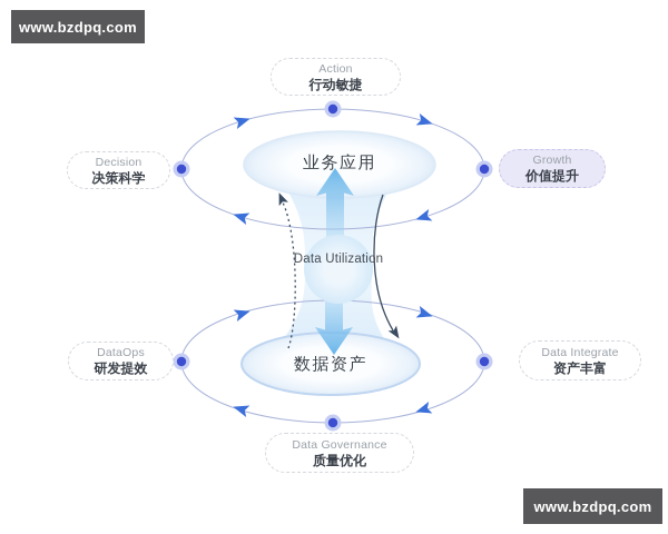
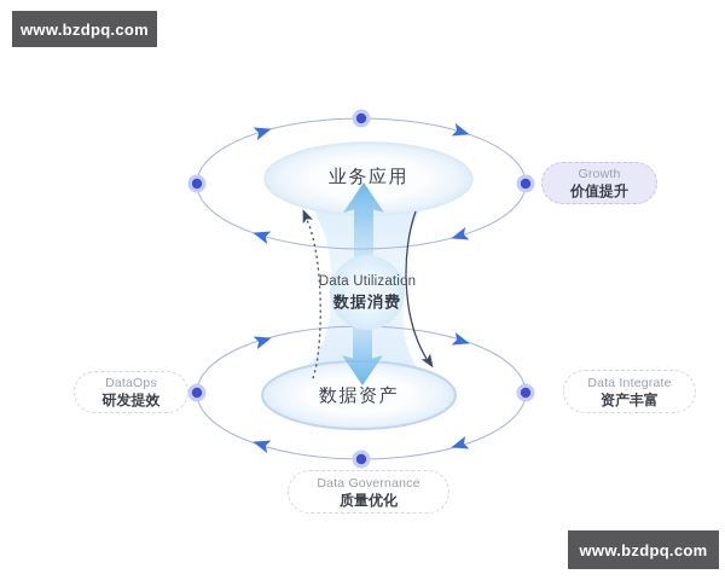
  业务应用
  Data Utilization
+ 数据消费
  数据资产
- Action
- 行动敏捷
- Decision
- 决策科学
  Growth
  价值提升
  DataOps
  研发提效
  Data Integrate
  资产丰富
  Data Governance
  质量优化
  www.bzdpq.com
  www.bzdpq.com
